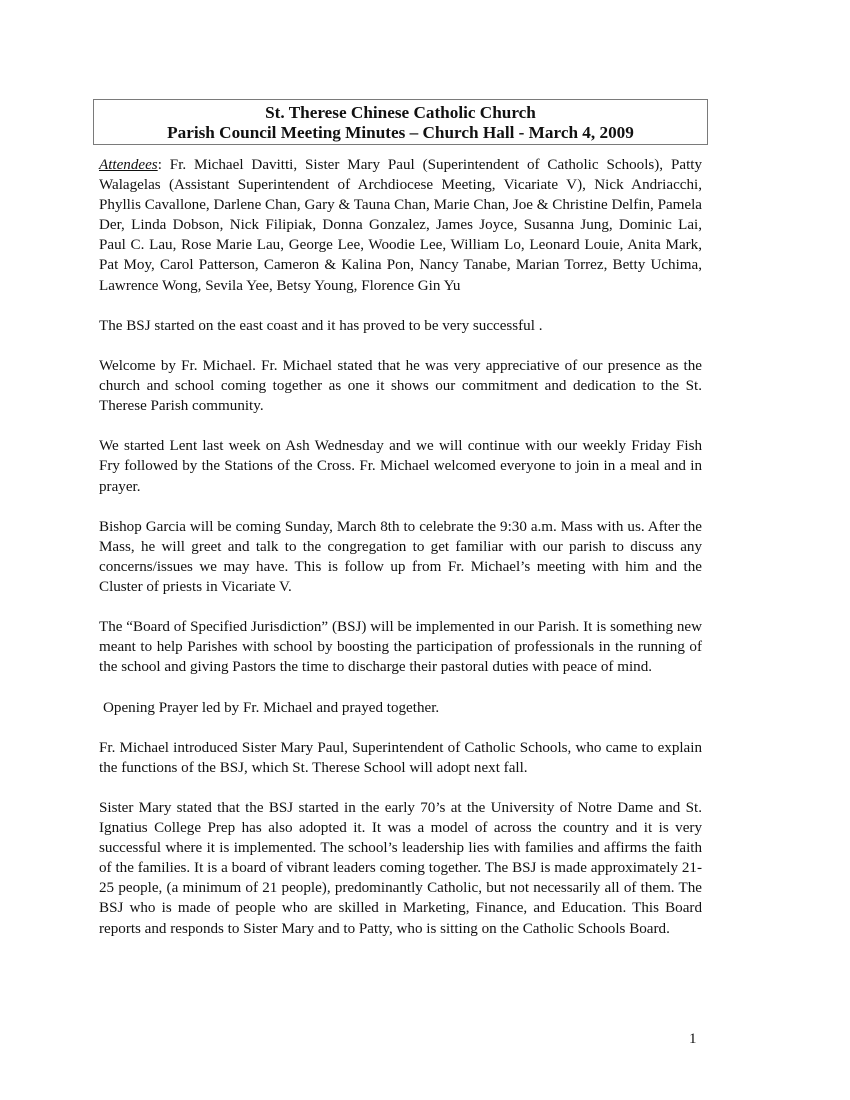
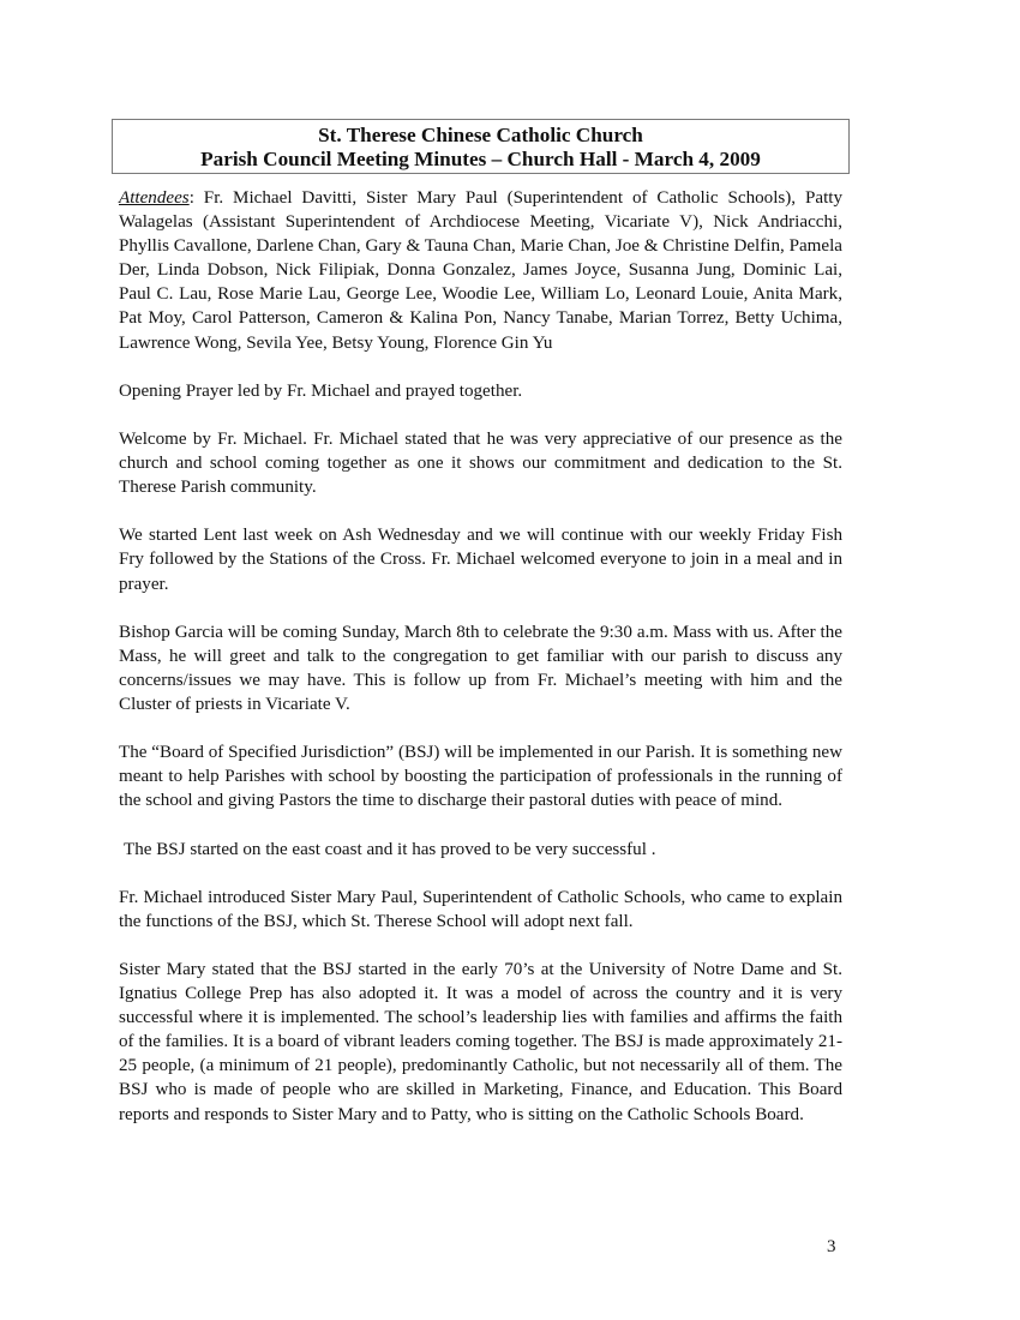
  St. Therese Chinese Catholic Church
  Parish Council Meeting Minutes – Church Hall - March 4, 2009
  Attendees: Fr. Michael Davitti, Sister Mary Paul (Superintendent of Catholic Schools), Patty Walagelas (Assistant Superintendent of Archdiocese Meeting, Vicariate V), Nick Andriacchi, Phyllis Cavallone, Darlene Chan, Gary & Tauna Chan, Marie Chan, Joe & Christine Delfin, Pamela Der, Linda Dobson, Nick Filipiak, Donna Gonzalez, James Joyce, Susanna Jung, Dominic Lai, Paul C. Lau, Rose Marie Lau, George Lee, Woodie Lee, William Lo, Leonard Louie, Anita Mark, Pat Moy, Carol Patterson, Cameron & Kalina Pon, Nancy Tanabe, Marian Torrez, Betty Uchima, Lawrence Wong, Sevila Yee, Betsy Young, Florence Gin Yu
- The BSJ started on the east coast and it has proved to be very successful .
+ Opening Prayer led by Fr. Michael and prayed together.
  Welcome by Fr. Michael. Fr. Michael stated that he was very appreciative of our presence as the church and school coming together as one it shows our commitment and dedication to the St. Therese Parish community.
  We started Lent last week on Ash Wednesday and we will continue with our weekly Friday Fish Fry followed by the Stations of the Cross. Fr. Michael welcomed everyone to join in a meal and in prayer.
  Bishop Garcia will be coming Sunday, March 8th to celebrate the 9:30 a.m. Mass with us. After the Mass, he will greet and talk to the congregation to get familiar with our parish to discuss any concerns/issues we may have. This is follow up from Fr. Michael’s meeting with him and the Cluster of priests in Vicariate V.
  The “Board of Specified Jurisdiction” (BSJ) will be implemented in our Parish. It is something new meant to help Parishes with school by boosting the participation of professionals in the running of the school and giving Pastors the time to discharge their pastoral duties with peace of mind.
- Opening Prayer led by Fr. Michael and prayed together.
+ The BSJ started on the east coast and it has proved to be very successful .
  Fr. Michael introduced Sister Mary Paul, Superintendent of Catholic Schools, who came to explain the functions of the BSJ, which St. Therese School will adopt next fall.
  Sister Mary stated that the BSJ started in the early 70’s at the University of Notre Dame and St. Ignatius College Prep has also adopted it. It was a model of across the country and it is very successful where it is implemented. The school’s leadership lies with families and affirms the faith of the families. It is a board of vibrant leaders coming together. The BSJ is made approximately 21-25 people, (a minimum of 21 people), predominantly Catholic, but not necessarily all of them. The BSJ who is made of people who are skilled in Marketing, Finance, and Education. This Board reports and responds to Sister Mary and to Patty, who is sitting on the Catholic Schools Board.
- 1
+ 3
